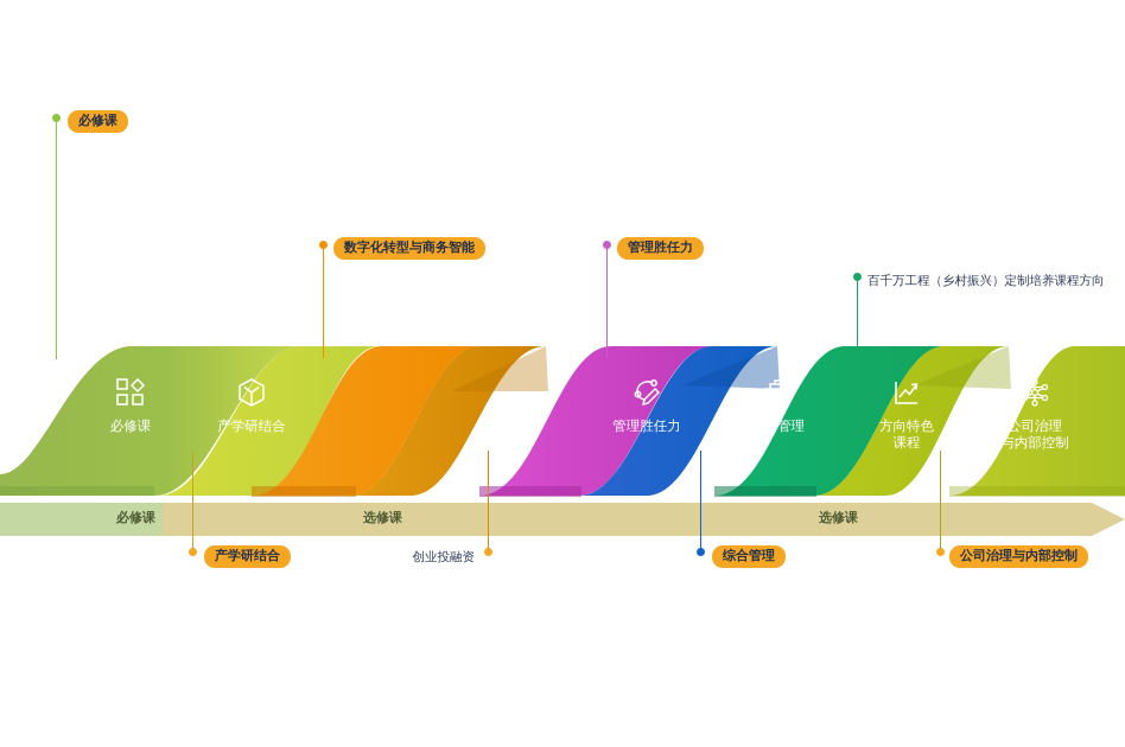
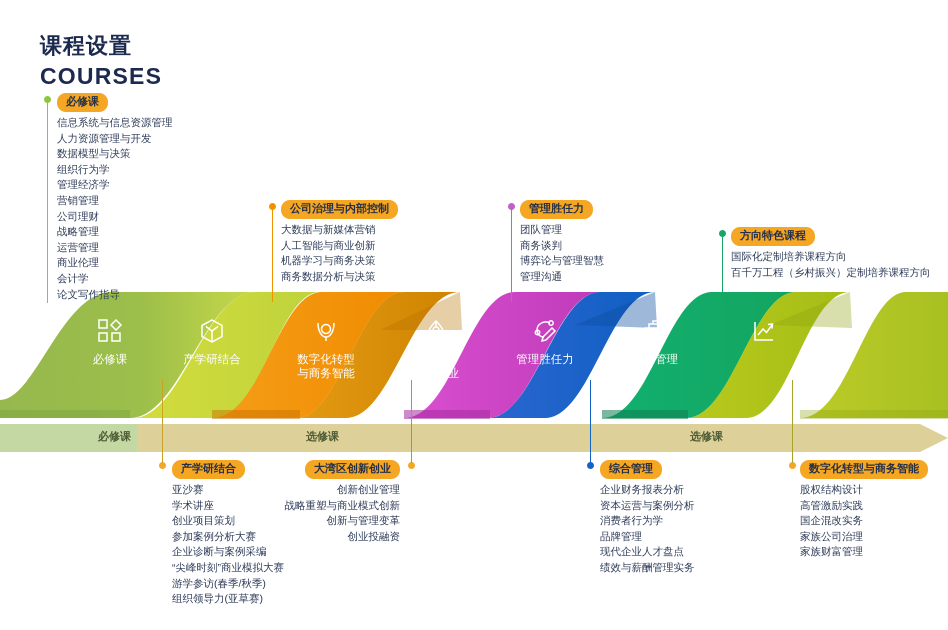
+ 课程设置
+ COURSES
  必修课
  选修课
  选修课
  必修课
  产学研结合
+ 数字化转型
+ 与商务智能
+ 创新创业
  管理胜任力
  综合管理
- 方向特色
- 课程
- 公司治理
- 与内部控制
  必修课
+ 信息系统与信息资源管理
+ 人力资源管理与开发
+ 数据模型与决策
+ 组织行为学
+ 管理经济学
+ 营销管理
+ 公司理财
+ 战略管理
+ 运营管理
+ 商业伦理
+ 会计学
+ 论文写作指导
- 数字化转型与商务智能
+ 公司治理与内部控制
+ 大数据与新媒体营销
+ 人工智能与商业创新
+ 机器学习与商务决策
+ 商务数据分析与决策
  管理胜任力
+ 团队管理
+ 商务谈判
+ 博弈论与管理智慧
+ 管理沟通
+ 方向特色课程
+ 国际化定制培养课程方向
  百千万工程（乡村振兴）定制培养课程方向
  产学研结合
+ 亚沙赛
+ 学术讲座
+ 创业项目策划
+ 参加案例分析大赛
+ 企业诊断与案例采编
+ “尖峰时刻”商业模拟大赛
+ 游学参访(春季/秋季)
+ 组织领导力(亚草赛)
+ 大湾区创新创业
+ 创新创业管理
+ 战略重塑与商业模式创新
+ 创新与管理变革
  创业投融资
  综合管理
+ 企业财务报表分析
+ 资本运营与案例分析
+ 消费者行为学
+ 品牌管理
+ 现代企业人才盘点
+ 绩效与薪酬管理实务
- 公司治理与内部控制
+ 数字化转型与商务智能
+ 股权结构设计
+ 高管激励实践
+ 国企混改实务
+ 家族公司治理
+ 家族财富管理
